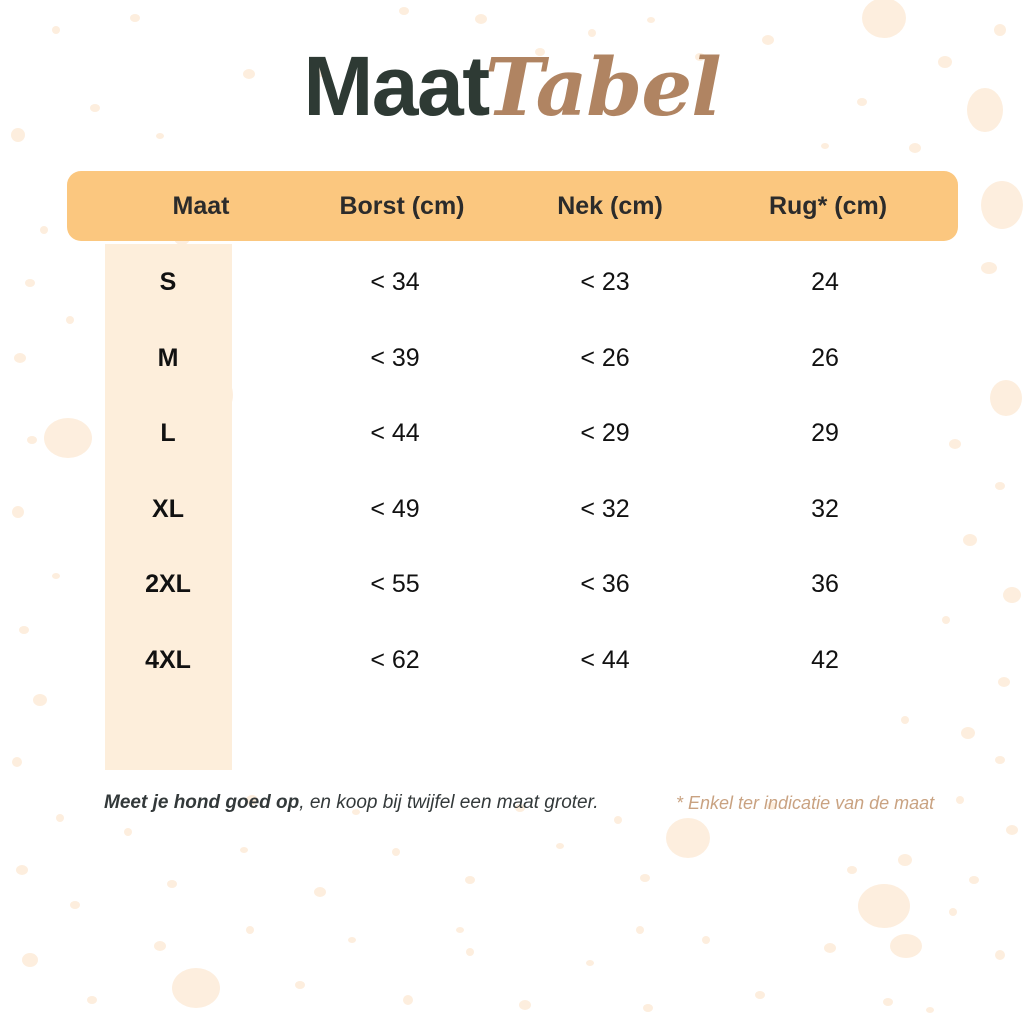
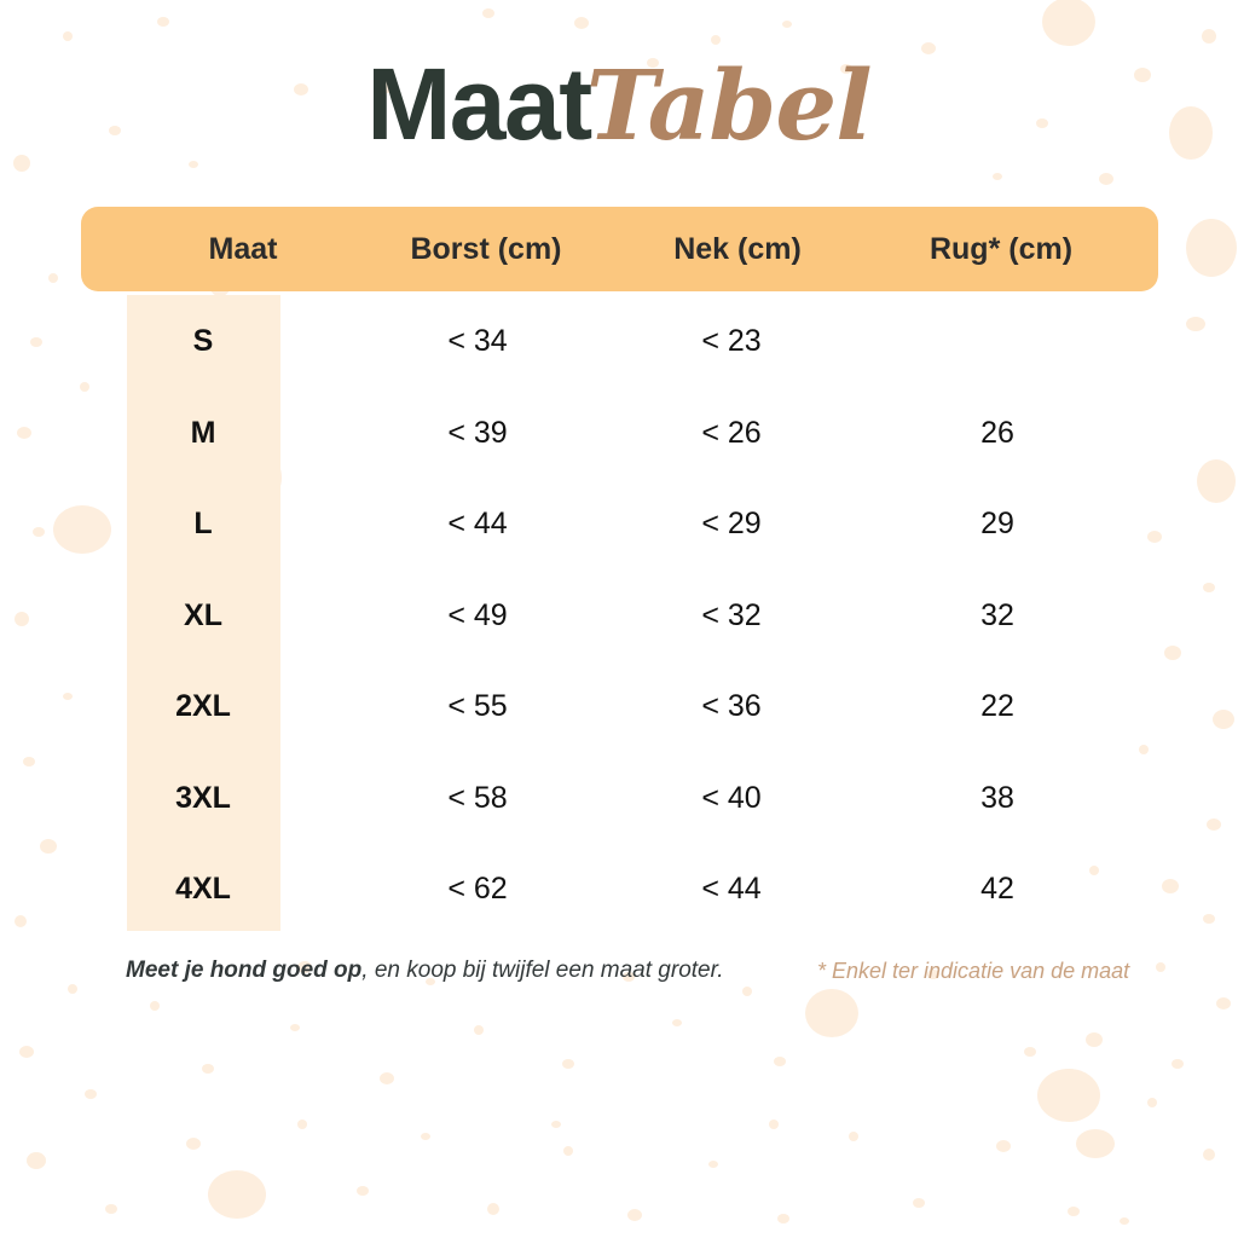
  MaatTabel
  Maat
  Borst (cm)
  Nek (cm)
  Rug* (cm)
  S
  < 34
  < 23
- 24
  M
  < 39
  < 26
  26
  L
  < 44
  < 29
  29
  XL
  < 49
  < 32
  32
  2XL
  < 55
  < 36
- 36
+ 22
+ 3XL
+ < 58
+ < 40
+ 38
  4XL
  < 62
  < 44
  42
  Meet je hond goed op, en koop bij twijfel een maat groter.
  * Enkel ter indicatie van de maat
